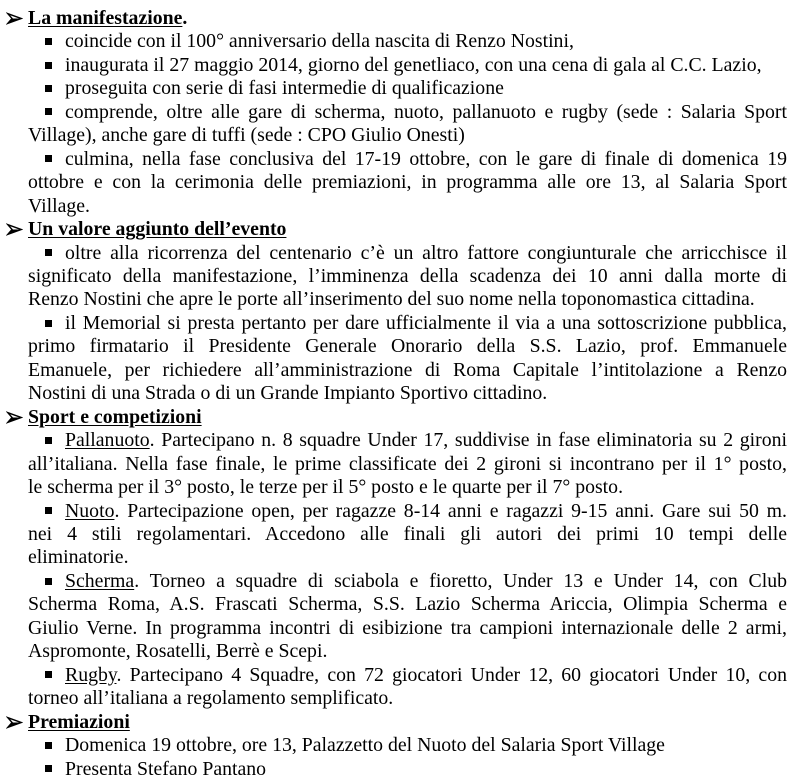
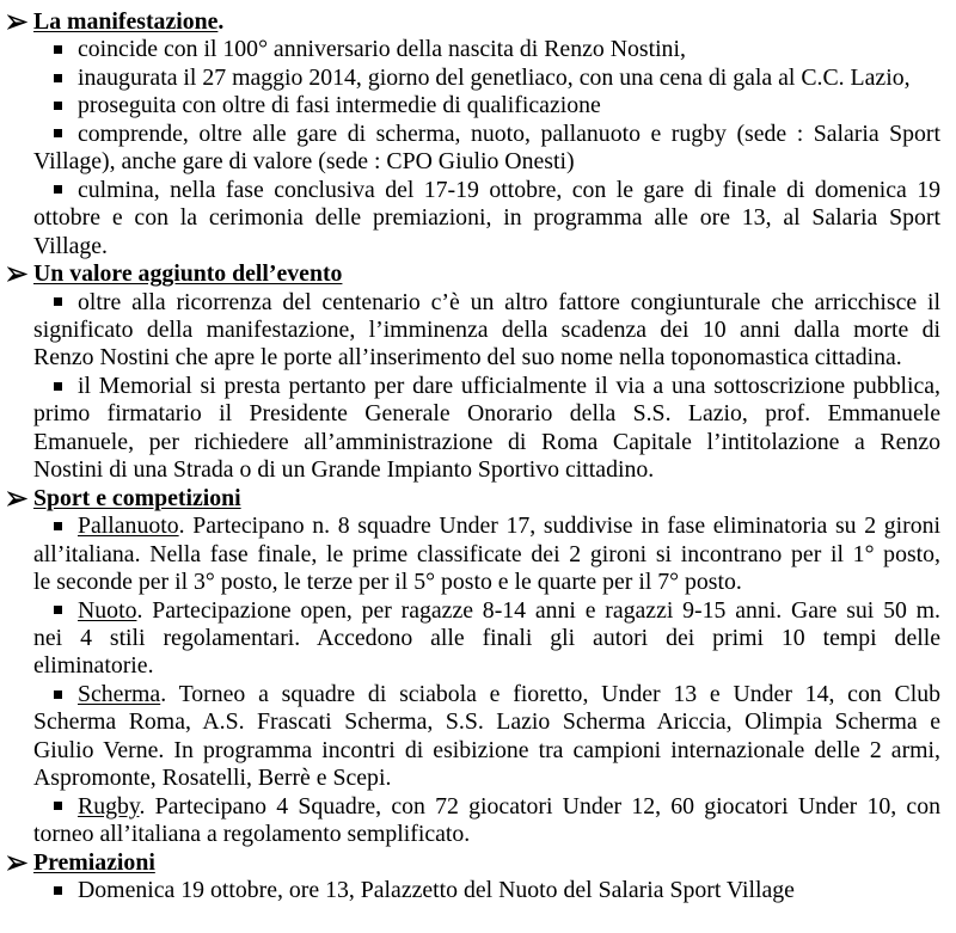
  La manifestazione.
  coincide con il 100° anniversario della nascita di Renzo Nostini,
  inaugurata il 27 maggio 2014, giorno del genetliaco, con una cena di gala al C.C. Lazio,
- proseguita con serie di fasi intermedie di qualificazione
+ proseguita con oltre di fasi intermedie di qualificazione
  comprende, oltre alle gare di scherma, nuoto, pallanuoto e rugby (sede : Salaria Sport
- Village), anche gare di tuffi (sede : CPO Giulio Onesti)
+ Village), anche gare di valore (sede : CPO Giulio Onesti)
  culmina, nella fase conclusiva del 17-19 ottobre, con le gare di finale di domenica 19
  ottobre e con la cerimonia delle premiazioni, in programma alle ore 13, al Salaria Sport
  Village.
  Un valore aggiunto dell’evento
  oltre alla ricorrenza del centenario c’è un altro fattore congiunturale che arricchisce il
  significato della manifestazione, l’imminenza della scadenza dei 10 anni dalla morte di
  Renzo Nostini che apre le porte all’inserimento del suo nome nella toponomastica cittadina.
  il Memorial si presta pertanto per dare ufficialmente il via a una sottoscrizione pubblica,
  primo firmatario il Presidente Generale Onorario della S.S. Lazio, prof. Emmanuele
  Emanuele, per richiedere all’amministrazione di Roma Capitale l’intitolazione a Renzo
  Nostini di una Strada o di un Grande Impianto Sportivo cittadino.
  Sport e competizioni
  Pallanuoto. Partecipano n. 8 squadre Under 17, suddivise in fase eliminatoria su 2 gironi
  all’italiana. Nella fase finale, le prime classificate dei 2 gironi si incontrano per il 1° posto,
- le scherma per il 3° posto, le terze per il 5° posto e le quarte per il 7° posto.
+ le seconde per il 3° posto, le terze per il 5° posto e le quarte per il 7° posto.
  Nuoto. Partecipazione open, per ragazze 8-14 anni e ragazzi 9-15 anni. Gare sui 50 m.
  nei 4 stili regolamentari. Accedono alle finali gli autori dei primi 10 tempi delle
  eliminatorie.
  Scherma. Torneo a squadre di sciabola e fioretto, Under 13 e Under 14, con Club
  Scherma Roma, A.S. Frascati Scherma, S.S. Lazio Scherma Ariccia, Olimpia Scherma e
  Giulio Verne. In programma incontri di esibizione tra campioni internazionale delle 2 armi,
  Aspromonte, Rosatelli, Berrè e Scepi.
  Rugby. Partecipano 4 Squadre, con 72 giocatori Under 12, 60 giocatori Under 10, con
  torneo all’italiana a regolamento semplificato.
  Premiazioni
  Domenica 19 ottobre, ore 13, Palazzetto del Nuoto del Salaria Sport Village
- Presenta Stefano Pantano
